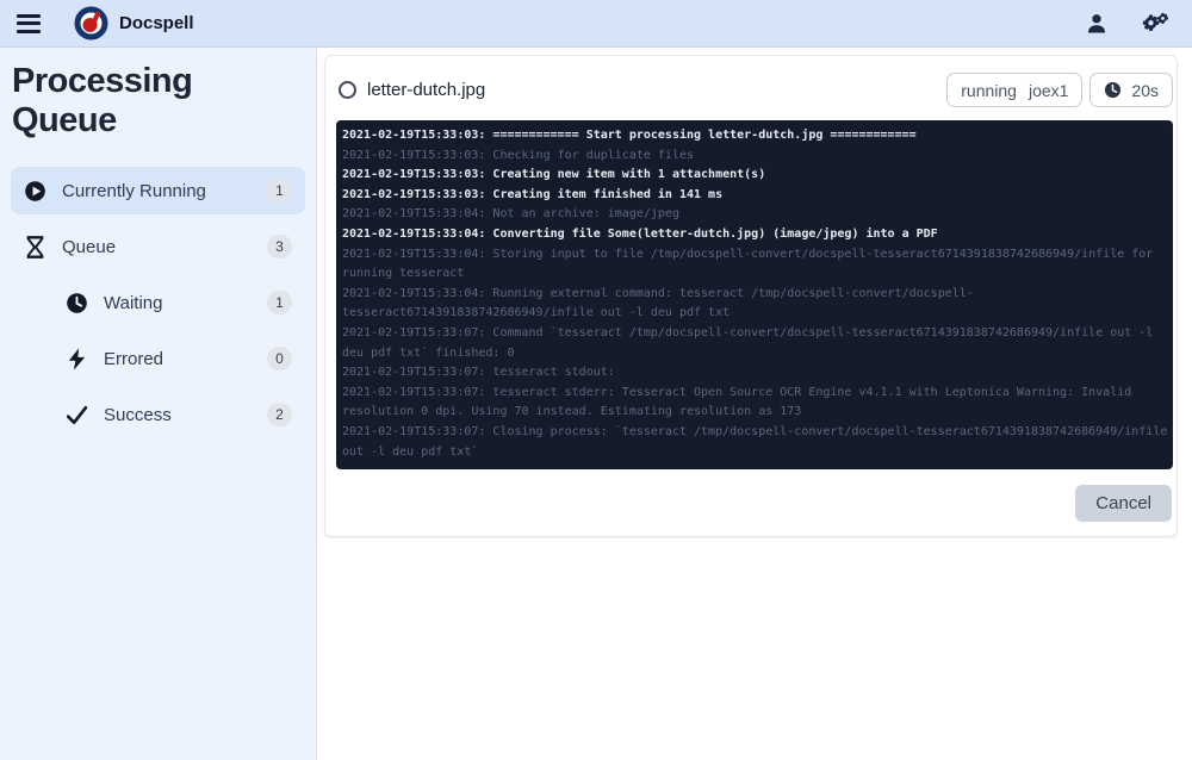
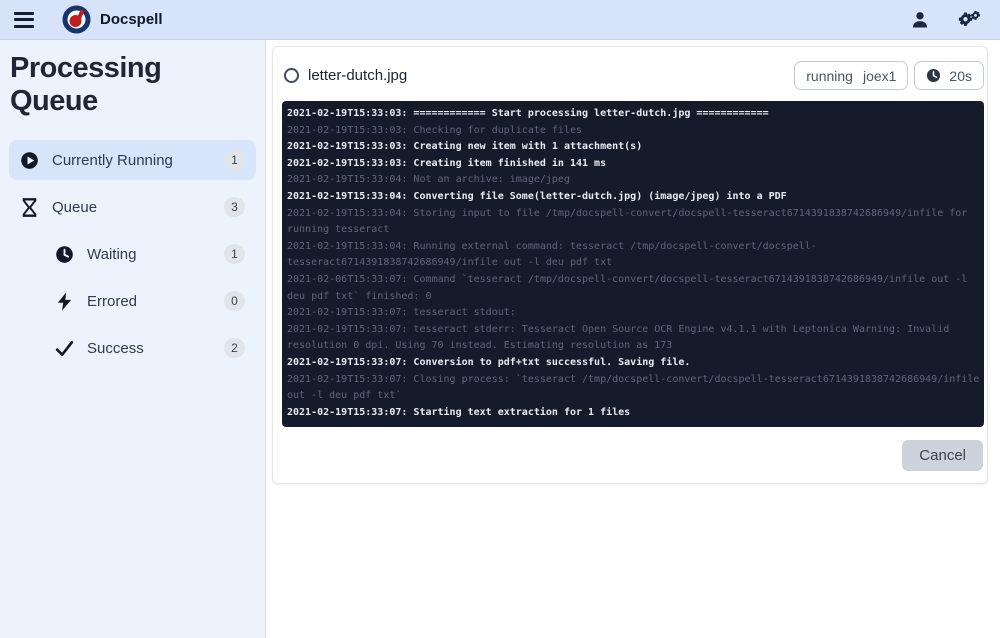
  Docspell
  Processing Queue
  Currently Running
  1
  Queue
  3
  Waiting
  1
  Errored
  0
  Success
  2
  letter-dutch.jpg
  running
  joex1
  20s
  2021-02-19T15:33:03: ============ Start processing letter-dutch.jpg ============
  2021-02-19T15:33:03: Checking for duplicate files
  2021-02-19T15:33:03: Creating new item with 1 attachment(s)
  2021-02-19T15:33:03: Creating item finished in 141 ms
  2021-02-19T15:33:04: Not an archive: image/jpeg
  2021-02-19T15:33:04: Converting file Some(letter-dutch.jpg) (image/jpeg) into a PDF
  2021-02-19T15:33:04: Storing input to file /tmp/docspell-convert/docspell-tesseract6714391838742686949/infile for running tesseract
  2021-02-19T15:33:04: Running external command: tesseract /tmp/docspell-convert/docspell-tesseract6714391838742686949/infile out -l deu pdf txt
- 2021-02-19T15:33:07: Command `tesseract /tmp/docspell-convert/docspell-tesseract6714391838742686949/infile out -l deu pdf txt` finished: 0
+ 2021-02-06T15:33:07: Command `tesseract /tmp/docspell-convert/docspell-tesseract6714391838742686949/infile out -l deu pdf txt` finished: 0
  2021-02-19T15:33:07: tesseract stdout:
  2021-02-19T15:33:07: tesseract stderr: Tesseract Open Source OCR Engine v4.1.1 with Leptonica Warning: Invalid resolution 0 dpi. Using 70 instead. Estimating resolution as 173
+ 2021-02-19T15:33:07: Conversion to pdf+txt successful. Saving file.
  2021-02-19T15:33:07: Closing process: `tesseract /tmp/docspell-convert/docspell-tesseract6714391838742686949/infile out -l deu pdf txt`
+ 2021-02-19T15:33:07: Starting text extraction for 1 files
  Cancel
